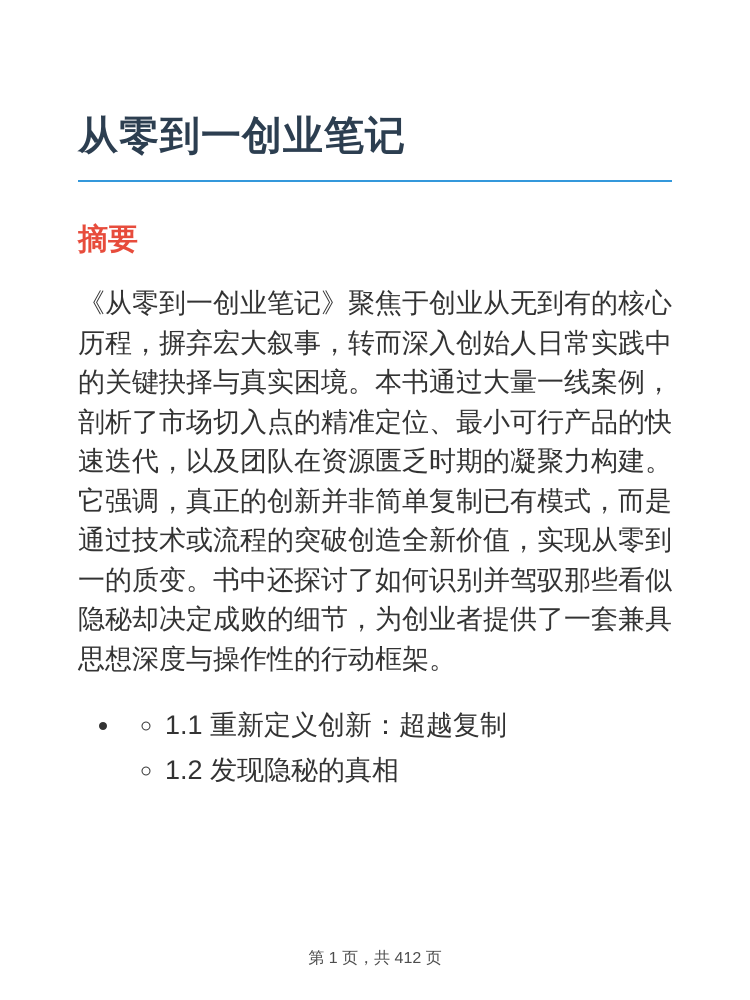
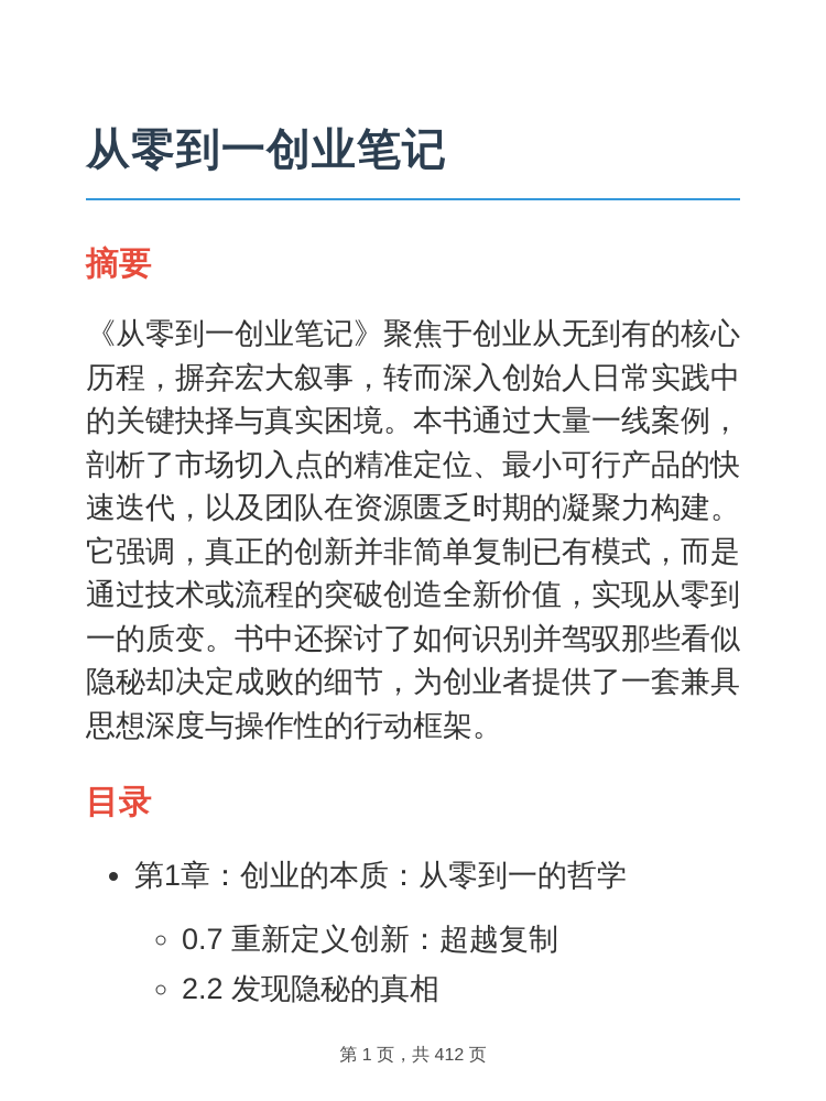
  从零到一创业笔记
  摘要
  《从零到一创业笔记》聚焦于创业从无到有的核心历程，摒弃宏大叙事，转而深入创始人日常实践中的关键抉择与真实困境。本书通过大量一线案例，剖析了市场切入点的精准定位、最小可行产品的快速迭代，以及团队在资源匮乏时期的凝聚力构建。它强调，真正的创新并非简单复制已有模式，而是通过技术或流程的突破创造全新价值，实现从零到一的质变。书中还探讨了如何识别并驾驭那些看似隐秘却决定成败的细节，为创业者提供了一套兼具思想深度与操作性的行动框架。
+ 目录
+ 第1章：创业的本质：从零到一的哲学
- 1.1 重新定义创新：超越复制
+ 0.7 重新定义创新：超越复制
- 1.2 发现隐秘的真相
+ 2.2 发现隐秘的真相
  第 1 页，共 412 页
